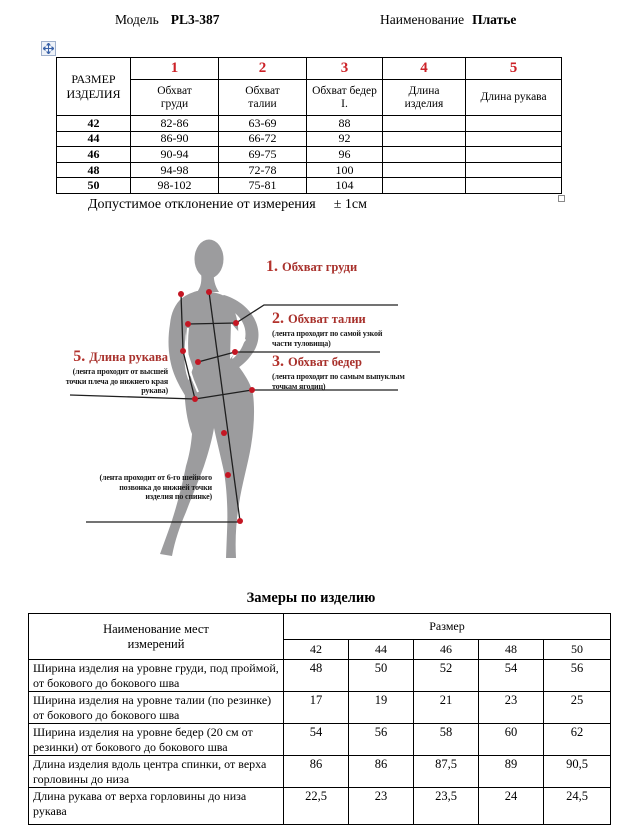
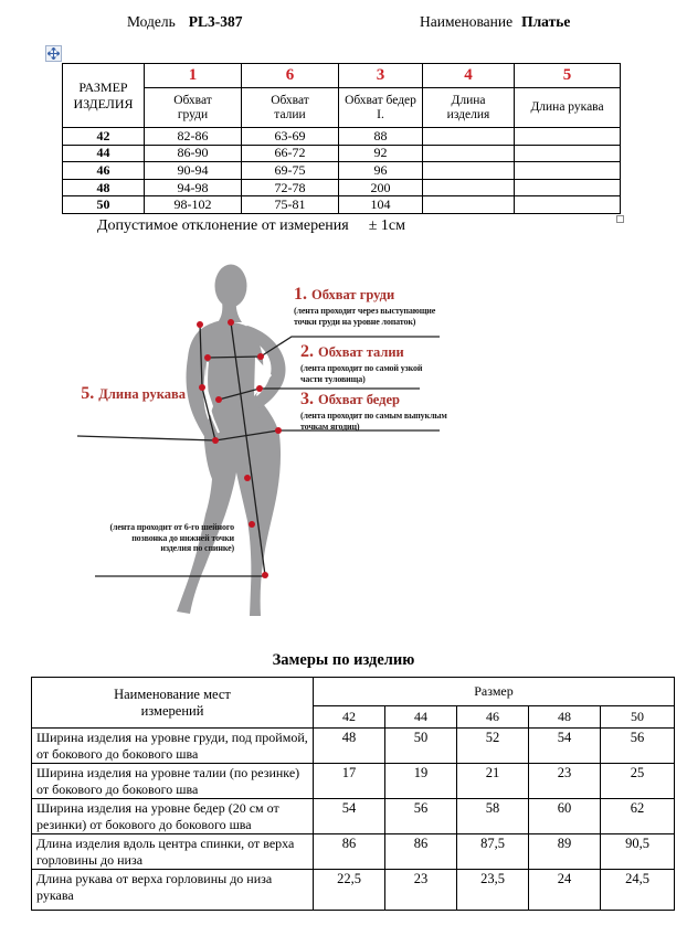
  Модель PL3-387
  Наименование Платье
- РАЗМЕР ИЗДЕЛИЯ	1	2	3	4	5
+ РАЗМЕР ИЗДЕЛИЯ	1	6	3	4	5
  Обхват груди	Обхват талии	Обхват бедер I.	Длина изделия	Длина рукава
  42	82-86	63-69	88
  44	86-90	66-72	92
  46	90-94	69-75	96
- 48	94-98	72-78	100
+ 48	94-98	72-78	200
  50	98-102	75-81	104
  Допустимое отклонение от измерения ± 1см
  1. Обхват груди
+ (лента проходит через выступающие точки груди на уровне лопаток)
  2. Обхват талии
  (лента проходит по самой узкой части туловища)
  3. Обхват бедер
  (лента проходит по самым выпуклым точкам ягодиц)
  5. Длина рукава
- (лента проходит от высшей точки плеча до нижнего края рукава)
  (лента проходит от 6-го шейного позвонка до нижней точки изделия по спинке)
  Замеры по изделию
  Наименование мест измерений	Размер
  42	44	46	48	50
  Ширина изделия на уровне груди, под проймой, от бокового до бокового шва	48	50	52	54	56
  Ширина изделия на уровне талии (по резинке) от бокового до бокового шва	17	19	21	23	25
  Ширина изделия на уровне бедер (20 см от резинки) от бокового до бокового шва	54	56	58	60	62
  Длина изделия вдоль центра спинки, от верха горловины до низа	86	86	87,5	89	90,5
  Длина рукава от верха горловины до низа рукава	22,5	23	23,5	24	24,5
